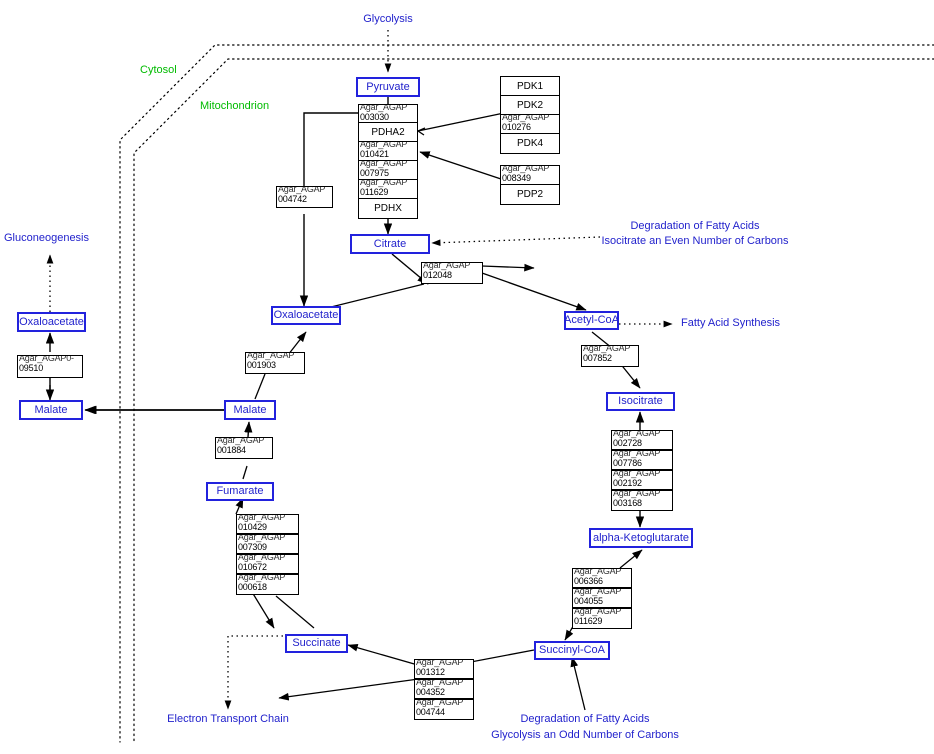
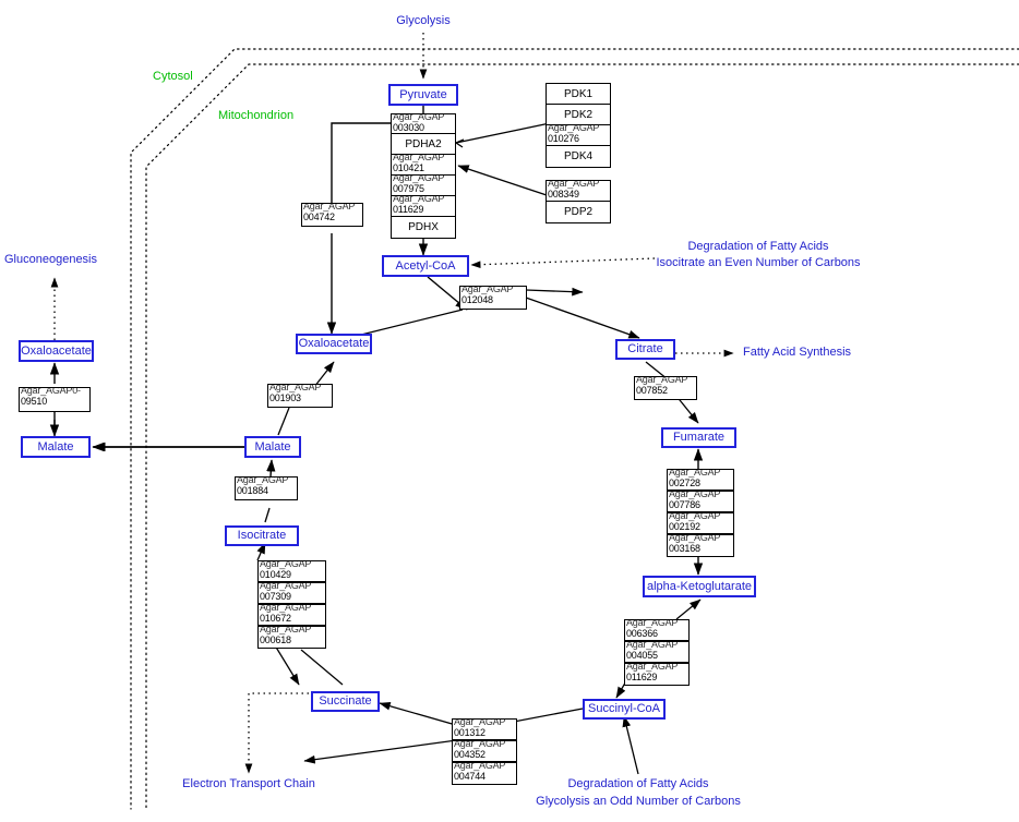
  Cytosol
  Mitochondrion
  Glycolysis
  Gluconeogenesis
  Fatty Acid Synthesis
  Electron Transport Chain
  Degradation of Fatty Acids
  Isocitrate an Even Number of Carbons
  Degradation of Fatty Acids
  Glycolysis an Odd Number of Carbons
  Pyruvate
- Citrate
+ Acetyl-CoA
  Oxaloacetate
- Acetyl-CoA
+ Citrate
- Isocitrate
+ Fumarate
  alpha-Ketoglutarate
  Succinyl-CoA
  Succinate
- Fumarate
+ Isocitrate
  Malate
  Oxaloacetate
  Malate
  Agar_AGAP
  003030
  PDHA2
  Agar_AGAP
  010421
  Agar_AGAP
  007975
  Agar_AGAP
  011629
  PDHX
  PDK1
  PDK2
  Agar_AGAP
  010276
  PDK4
  Agar_AGAP
  008349
  PDP2
  Agar_AGAP
  004742
  Agar_AGAP
  012048
  Agar_AGAP
  007852
  Agar_AGAP
  002728
  Agar_AGAP
  007786
  Agar_AGAP
  002192
  Agar_AGAP
  003168
  Agar_AGAP
  006366
  Agar_AGAP
  004055
  Agar_AGAP
  011629
  Agar_AGAP
  001312
  Agar_AGAP
  004352
  Agar_AGAP
  004744
  Agar_AGAP
  010429
  Agar_AGAP
  007309
  Agar_AGAP
  010672
  Agar_AGAP
  000618
  Agar_AGAP
  001884
  Agar_AGAP
  001903
  Agar_AGAP0-
  09510
